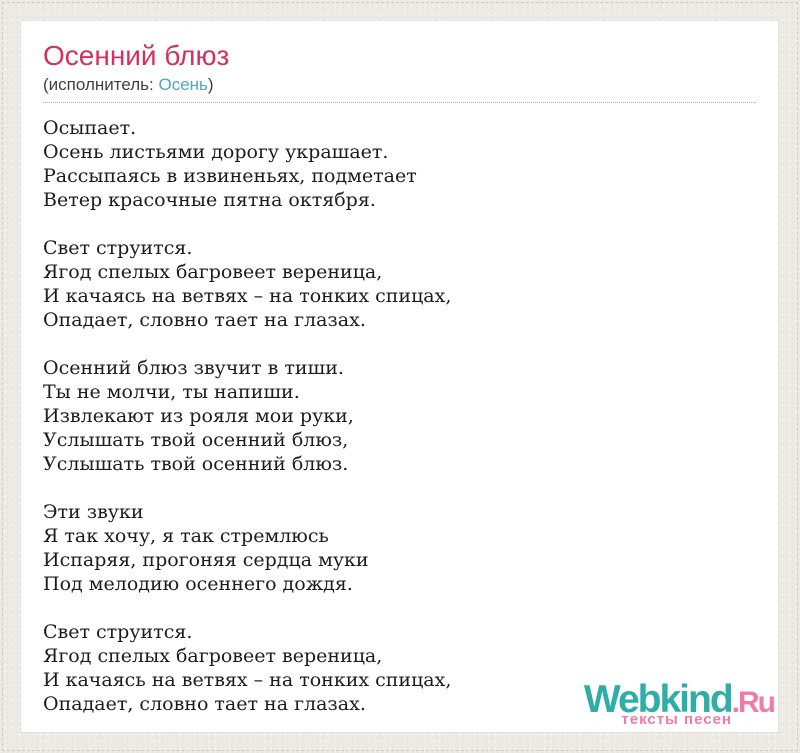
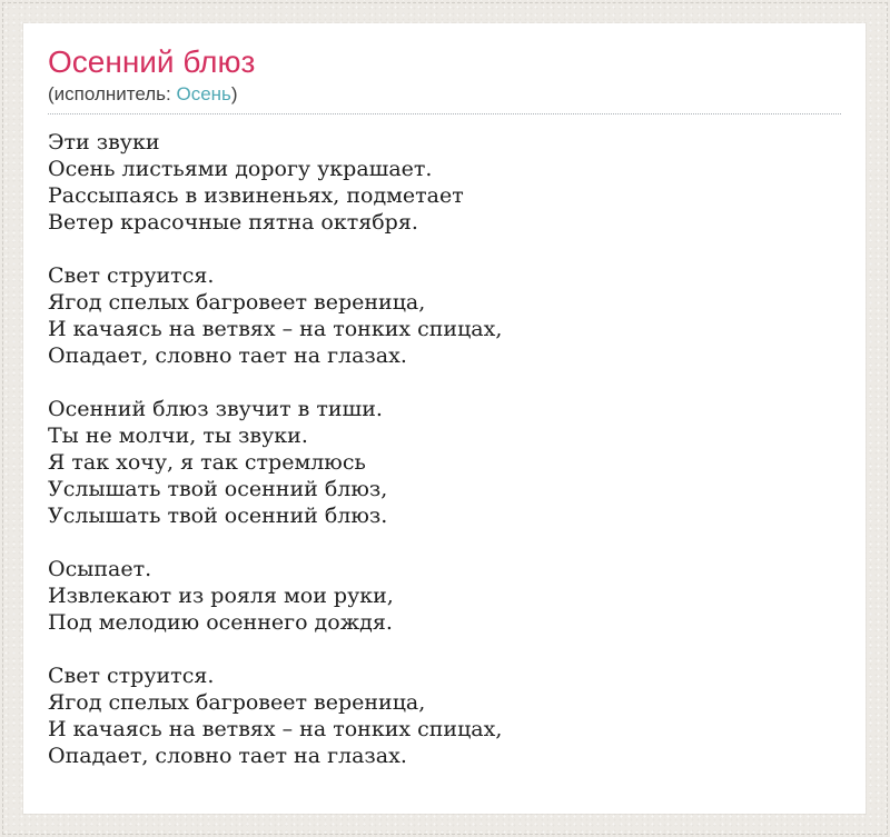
  Осенний блюз
  (исполнитель: Осень)
- Осыпает.
+ Эти звуки
  Осень листьями дорогу украшает.
  Рассыпаясь в извиненьях, подметает
  Ветер красочные пятна октября.
  Свет струится.
  Ягод спелых багровеет вереница,
  И качаясь на ветвях – на тонких спицах,
  Опадает, словно тает на глазах.
  Осенний блюз звучит в тиши.
- Ты не молчи, ты напиши.
+ Ты не молчи, ты звуки.
- Извлекают из рояля мои руки,
+ Я так хочу, я так стремлюсь
  Услышать твой осенний блюз,
  Услышать твой осенний блюз.
- Эти звуки
+ Осыпает.
- Я так хочу, я так стремлюсь
+ Извлекают из рояля мои руки,
- Испаряя, прогоняя сердца муки
  Под мелодию осеннего дождя.
  Свет струится.
  Ягод спелых багровеет вереница,
  И качаясь на ветвях – на тонких спицах,
  Опадает, словно тает на глазах.
- Webkind.Ru
- тексты песен
